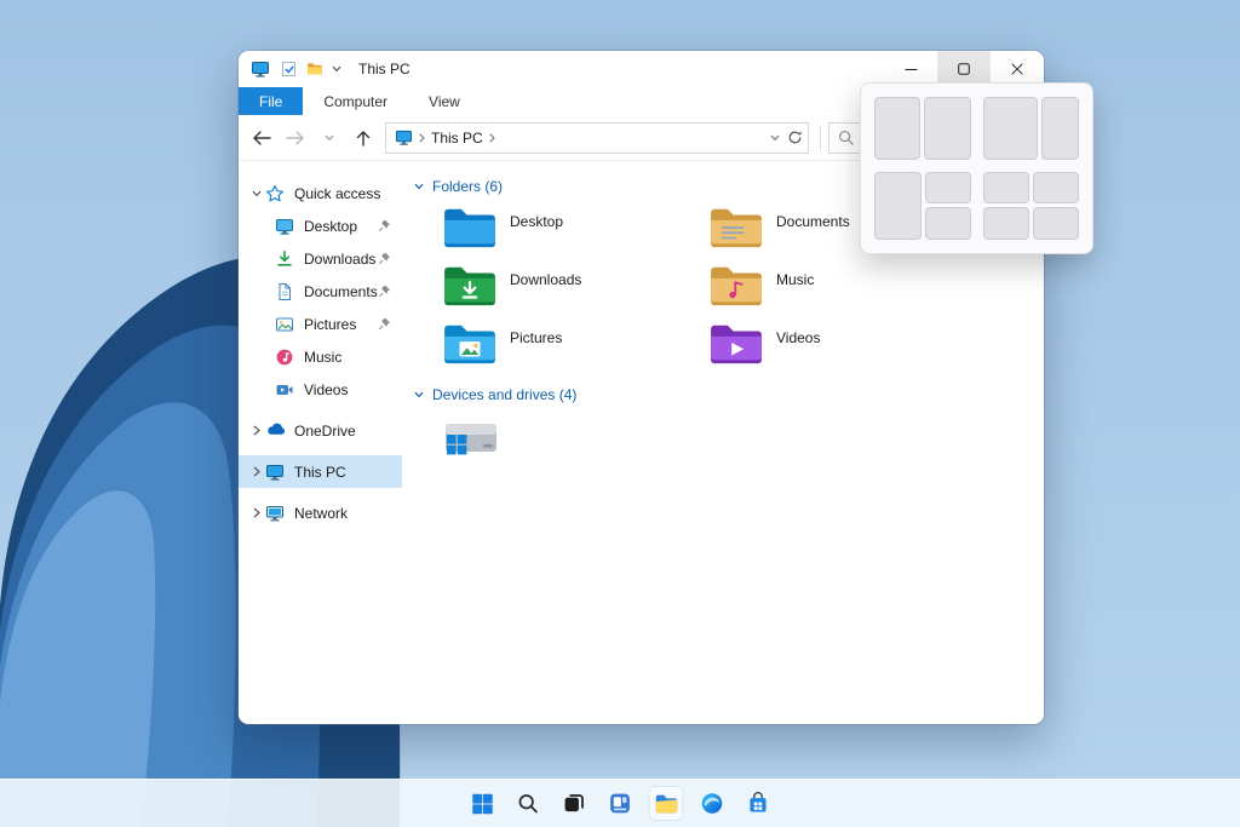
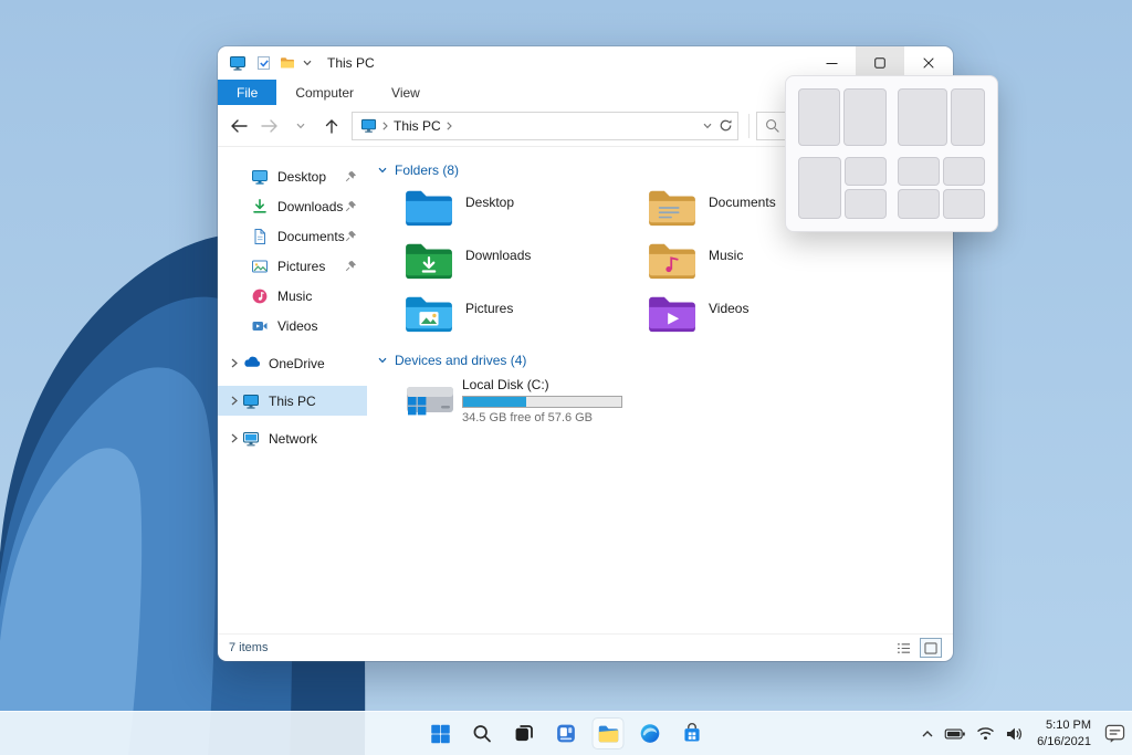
  This PC
  File
  Computer
  View
  This PC
- Quick access
  Desktop
  Downloads
  Documents
  Pictures
  Music
  Videos
  OneDrive
  This PC
  Network
- Folders (6)
+ Folders (8)
  Desktop
  Documents
  Downloads
  Music
  Pictures
  Videos
  Devices and drives (4)
+ Local Disk (C:)
+ 34.5 GB free of 57.6 GB
+ 7 items
+ 5:10 PM
+ 6/16/2021
